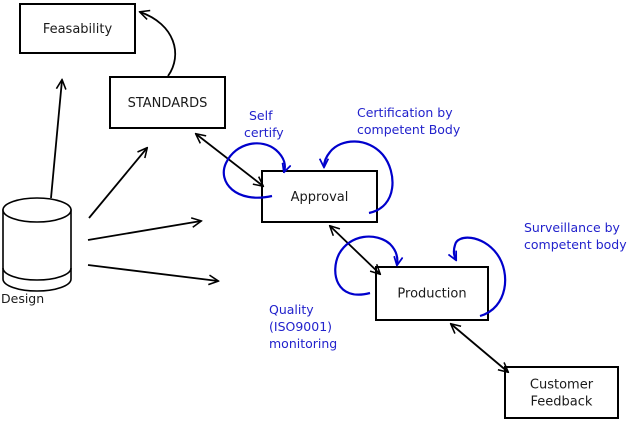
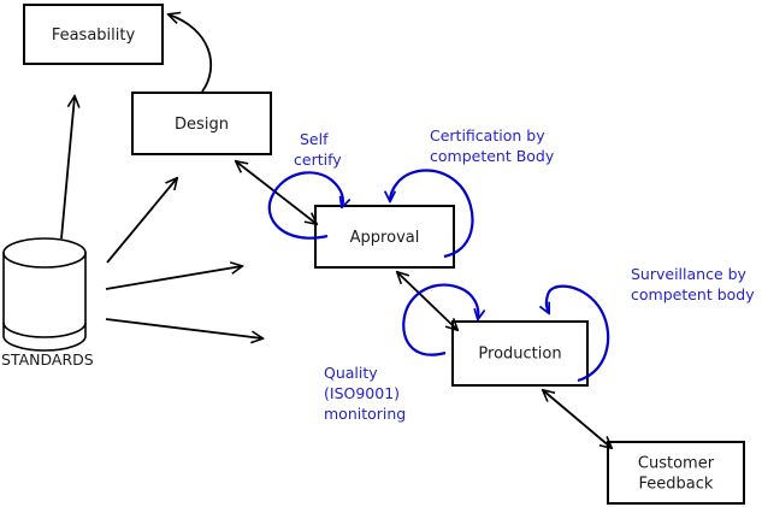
  Feasability
- STANDARDS
+ Design
  Approval
  Production
  Customer
  Feedback
- Design
+ STANDARDS
  Self
  certify
  Certification by
  competent Body
  Surveillance by
  competent body
  Quality
  (ISO9001)
  monitoring
